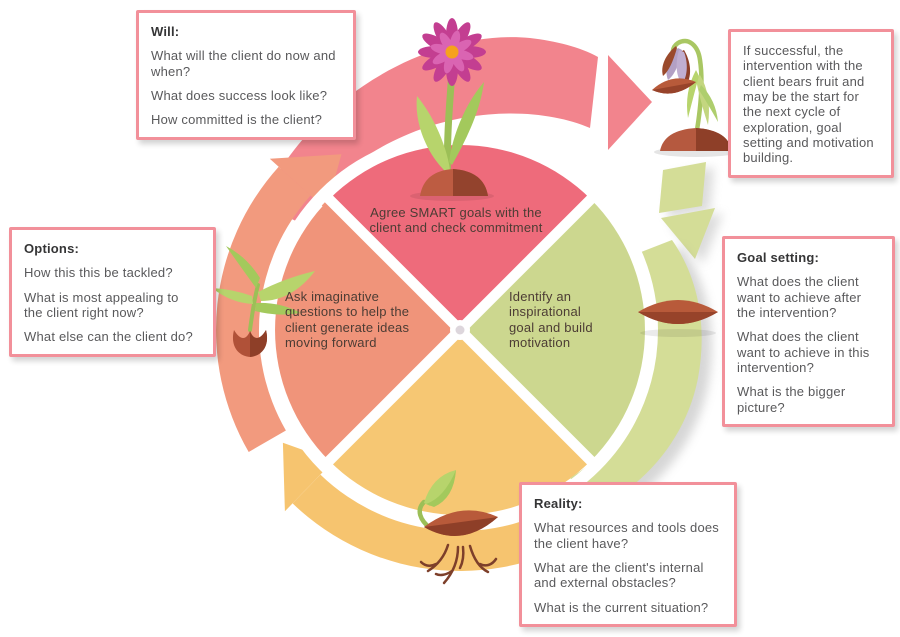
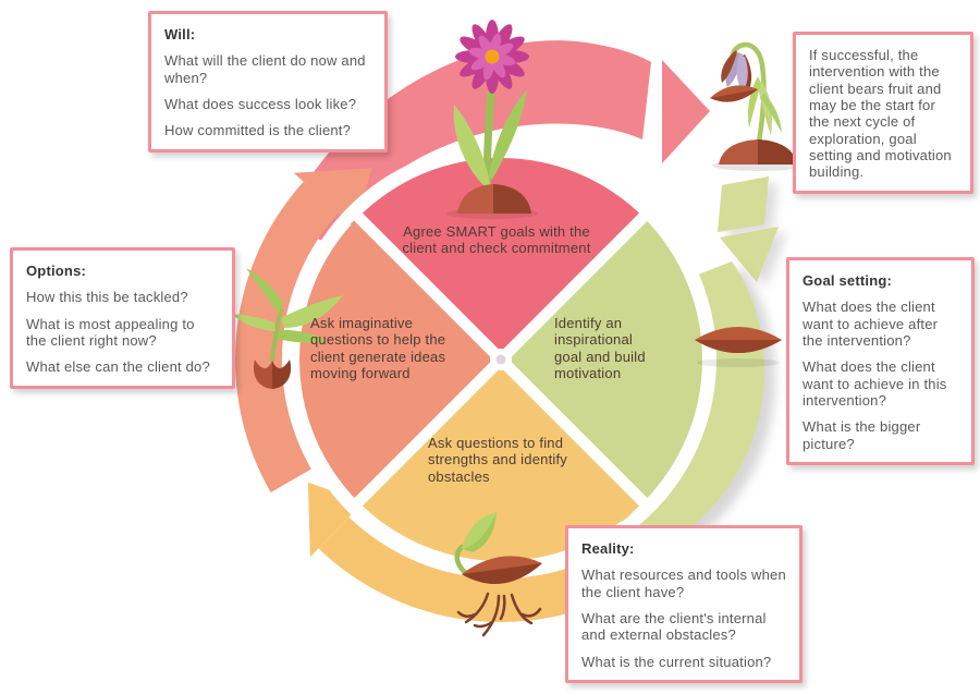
  Agree SMART goals with the client and check commitment
  Identify an inspirational goal and build motivation
+ Ask questions to find strengths and identify obstacles
  Ask imaginative questions to help the client generate ideas moving forward
  Will:
  What will the client do now and when?
  What does success look like?
  How committed is the client?
  If successful, the intervention with the client bears fruit and may be the start for the next cycle of exploration, goal setting and motivation building.
  Goal setting:
  What does the client want to achieve after the intervention?
  What does the client want to achieve in this intervention?
  What is the bigger picture?
  Options:
  How this this be tackled?
  What is most appealing to the client right now?
  What else can the client do?
  Reality:
- What resources and tools does the client have?
+ What resources and tools when the client have?
  What are the client's internal and external obstacles?
  What is the current situation?
